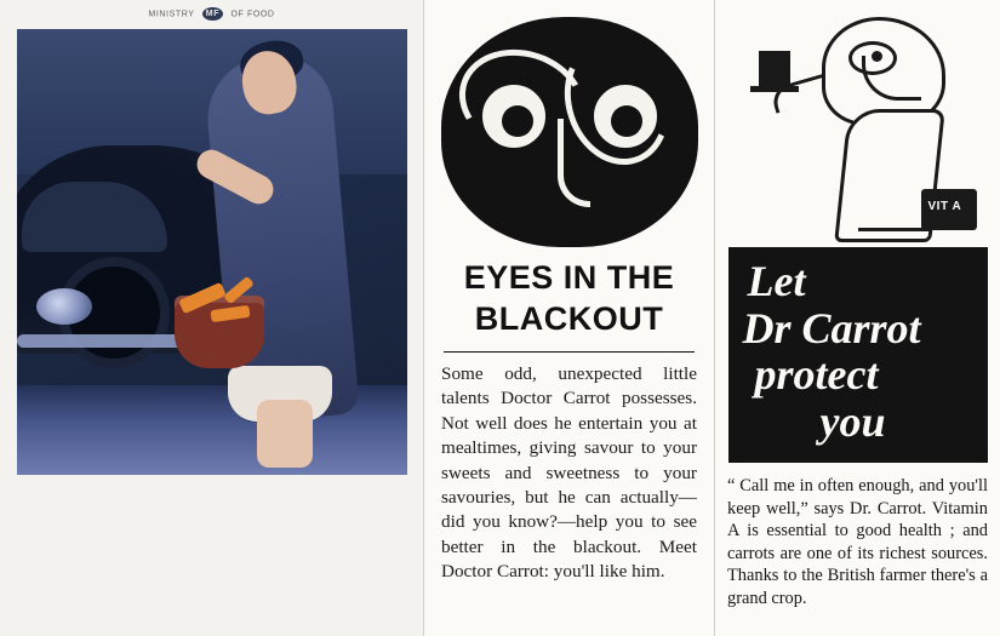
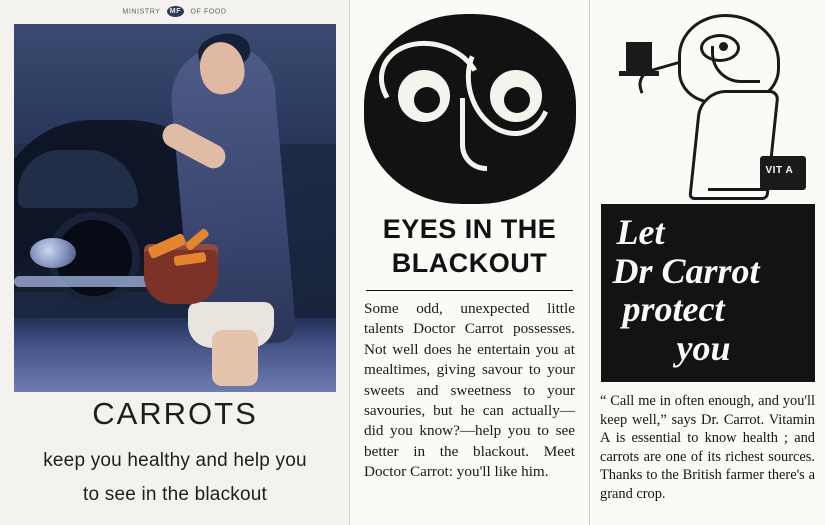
+ CARROTS
+ keep you healthy and help you
+ to see in the blackout
  EYES IN THE
  BLACKOUT
  Some odd, unexpected little talents Doctor Carrot possesses. Not well does he entertain you at mealtimes, giving savour to your sweets and sweetness to your savouries, but he can actually—did you know?—help you to see better in the blackout. Meet Doctor Carrot: you'll like him.
  VIT A
  Let
  Dr Carrot
  protect
  you
- “ Call me in often enough, and you'll keep well,” says Dr. Carrot. Vitamin A is essential to good health ; and carrots are one of its richest sources. Thanks to the British farmer there's a grand crop.
+ “ Call me in often enough, and you'll keep well,” says Dr. Carrot. Vitamin A is essential to know health ; and carrots are one of its richest sources. Thanks to the British farmer there's a grand crop.
